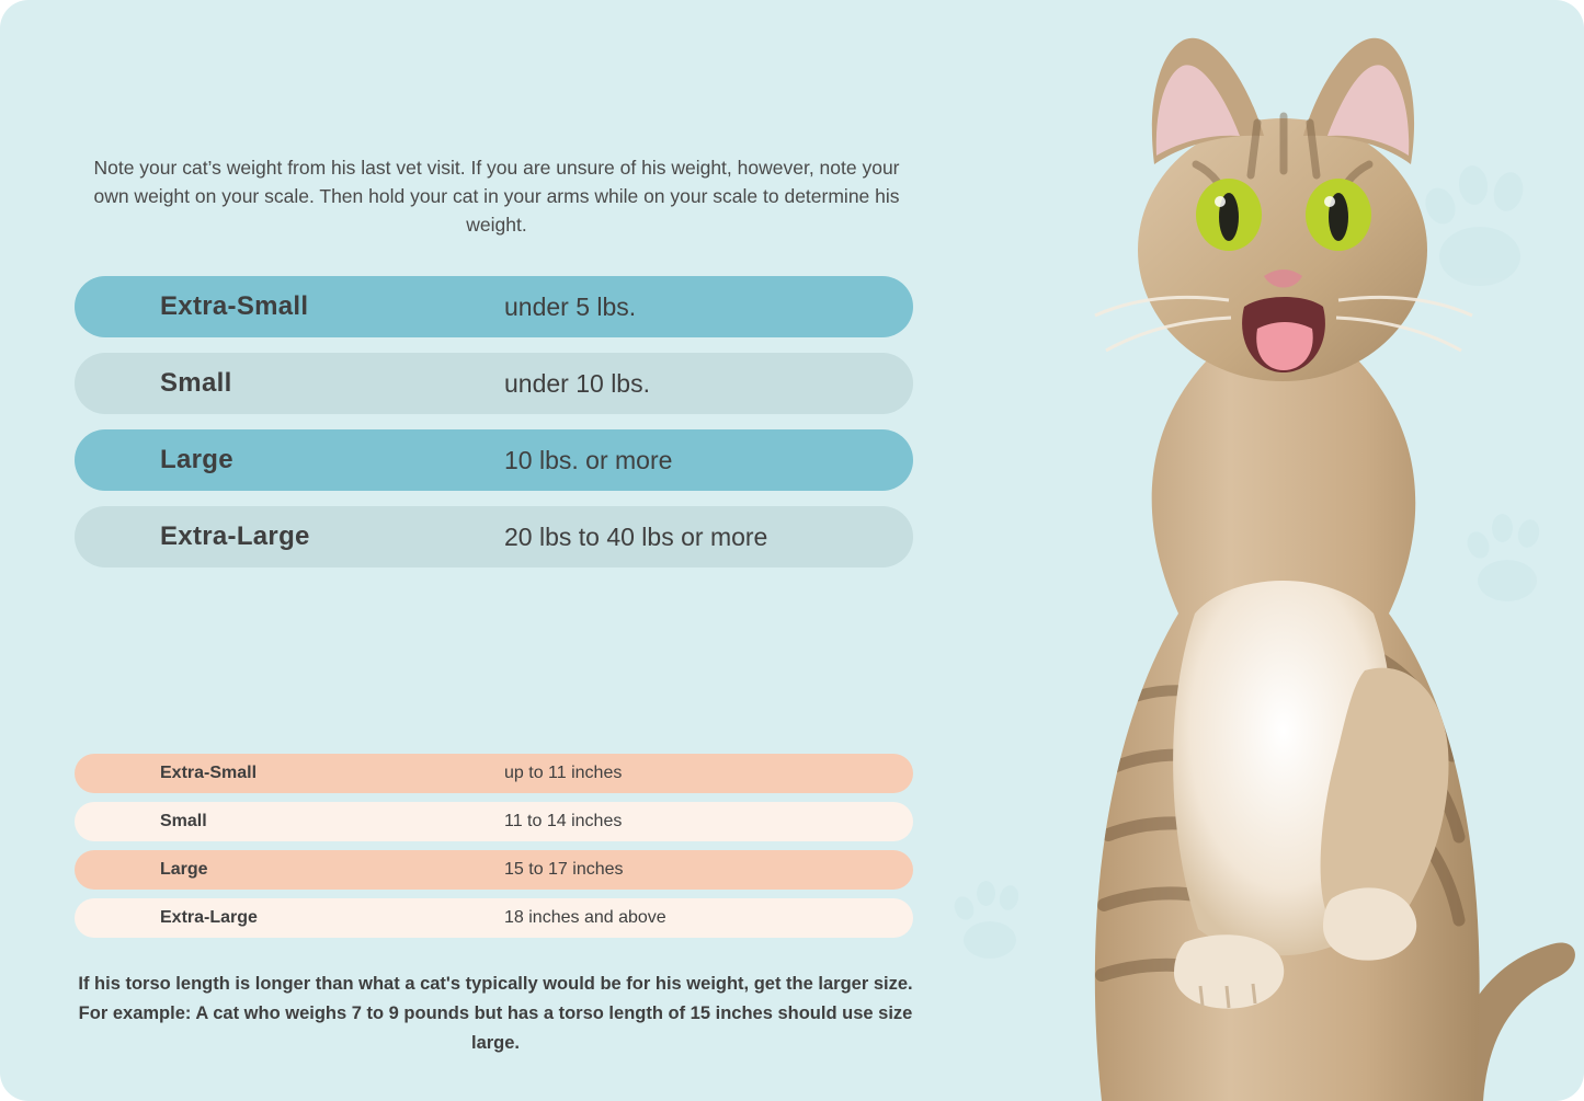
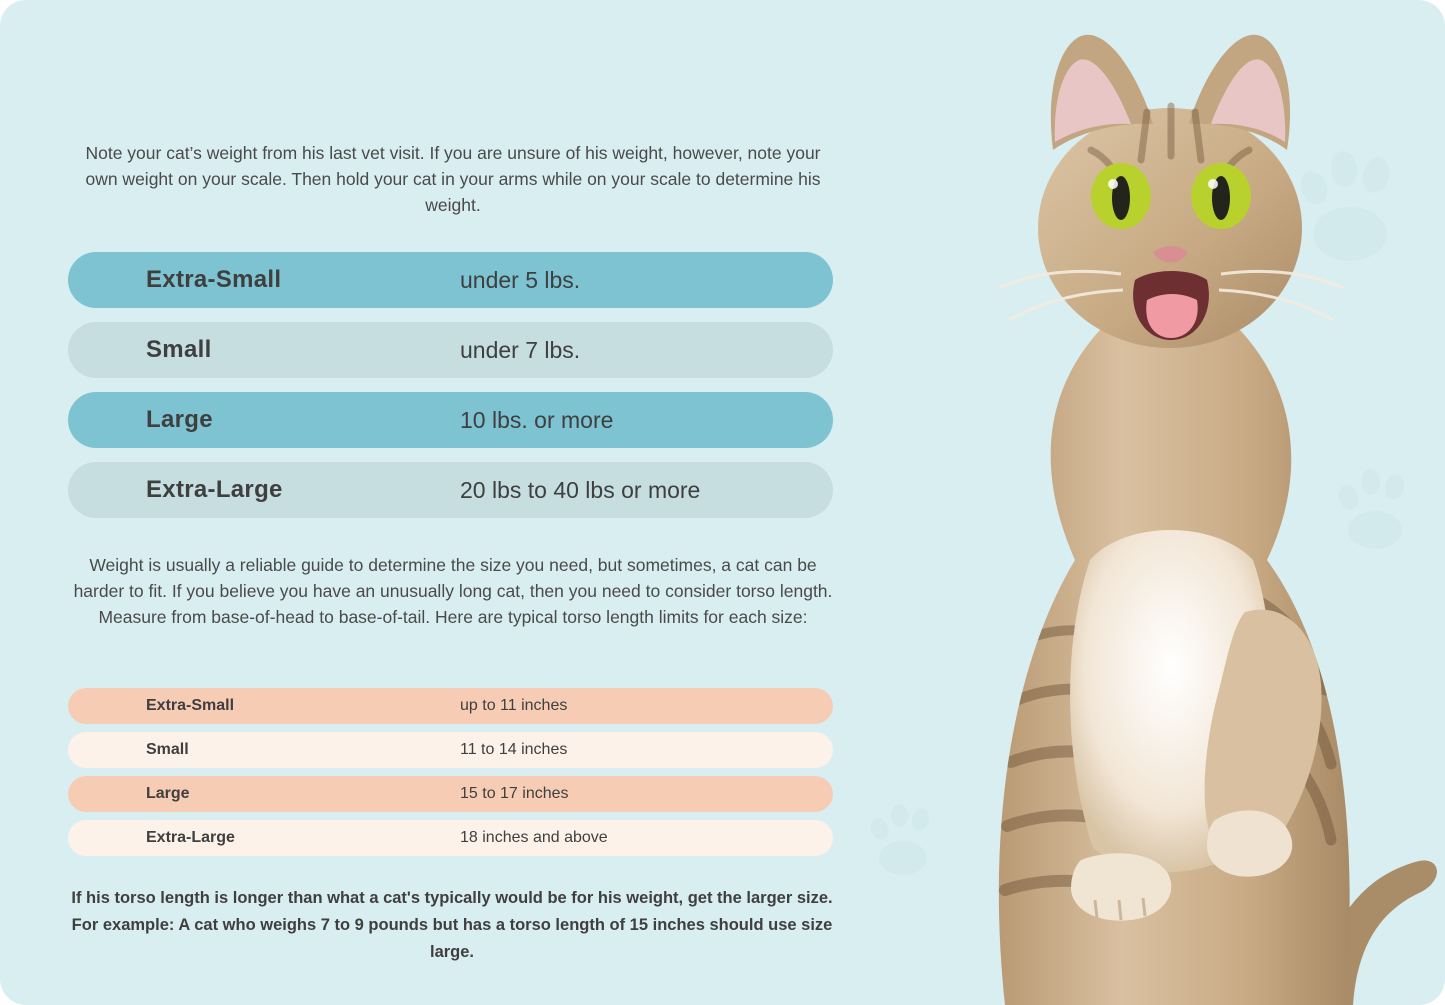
  Note your cat’s weight from his last vet visit. If you are unsure of his weight, however, note your own weight on your scale. Then hold your cat in your arms while on your scale to determine his weight.
  Extra-Small
  under 5 lbs.
  Small
- under 10 lbs.
+ under 7 lbs.
  Large
  10 lbs. or more
  Extra-Large
  20 lbs to 40 lbs or more
+ Weight is usually a reliable guide to determine the size you need, but sometimes, a cat can be harder to fit. If you believe you have an unusually long cat, then you need to consider torso length. Measure from base-of-head to base-of-tail. Here are typical torso length limits for each size:
  Extra-Small
  up to 11 inches
  Small
  11 to 14 inches
  Large
  15 to 17 inches
  Extra-Large
  18 inches and above
  If his torso length is longer than what a cat's typically would be for his weight, get the larger size. For example: A cat who weighs 7 to 9 pounds but has a torso length of 15 inches should use size large.
